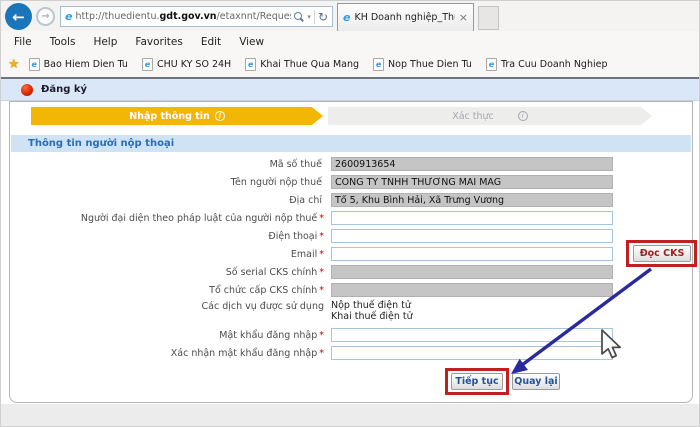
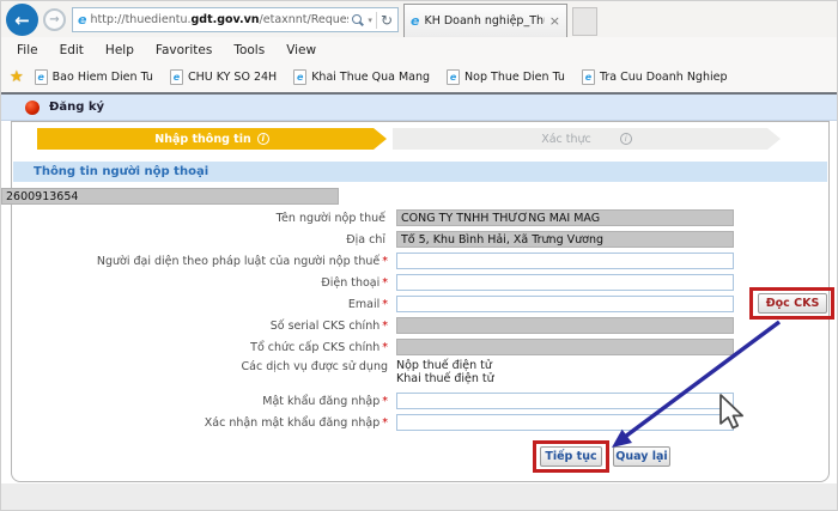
  ←
  →
  e
  http://thuedientu.gdt.gov.vn/etaxnnt/Reque
  ▾
  ↻
  e
  ×
  File
- Tools
+ Edit
  Help
  Favorites
- Edit
+ Tools
  View
  ★
  e
  Bao Hiem Dien Tu
  e
  CHU KY SO 24H
  e
  Khai Thue Qua Mang
  e
  Nop Thue Dien Tu
  e
  Tra Cuu Doanh Nghiep
  Đăng ký
  Nhập thông tin
  i
  Xác thực
  i
  Thông tin người nộp thoại
- Mã số thuế
  2600913654
  Tên người nộp thuế
  CÔNG TY TNHH THƯƠNG MAI MAG
  Địa chỉ
  Tổ 5, Khu Bình Hải, Xã Trưng Vương
  Người đại diện theo pháp luật của người nộp thuế *
  Điện thoại *
  Email *
  Số serial CKS chính *
  Tổ chức cấp CKS chính *
  Các dịch vụ được sử dụng
  Nộp thuế điện tử
  Khai thuế điện tử
  Mật khẩu đăng nhập *
  Xác nhận mật khẩu đăng nhập *
  Đọc CKS
  Tiếp tục
  Quay lại
